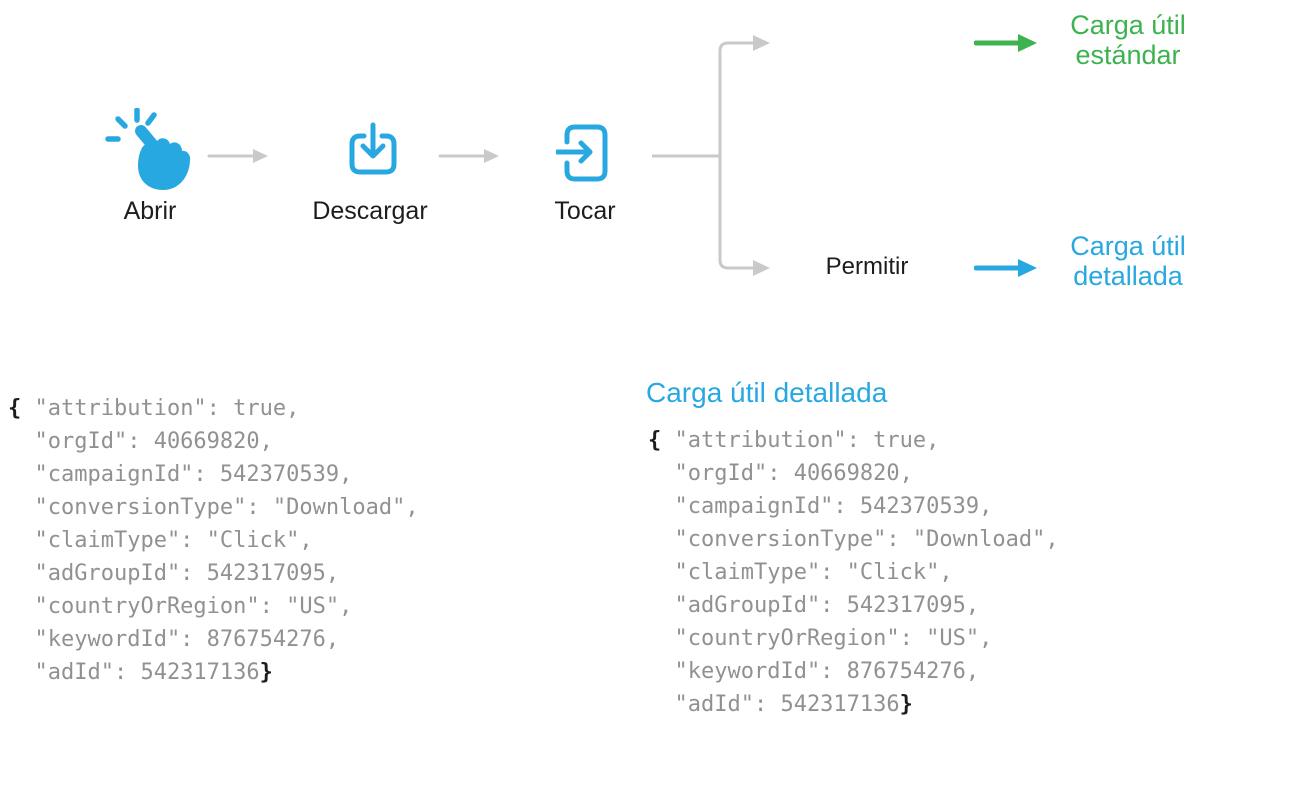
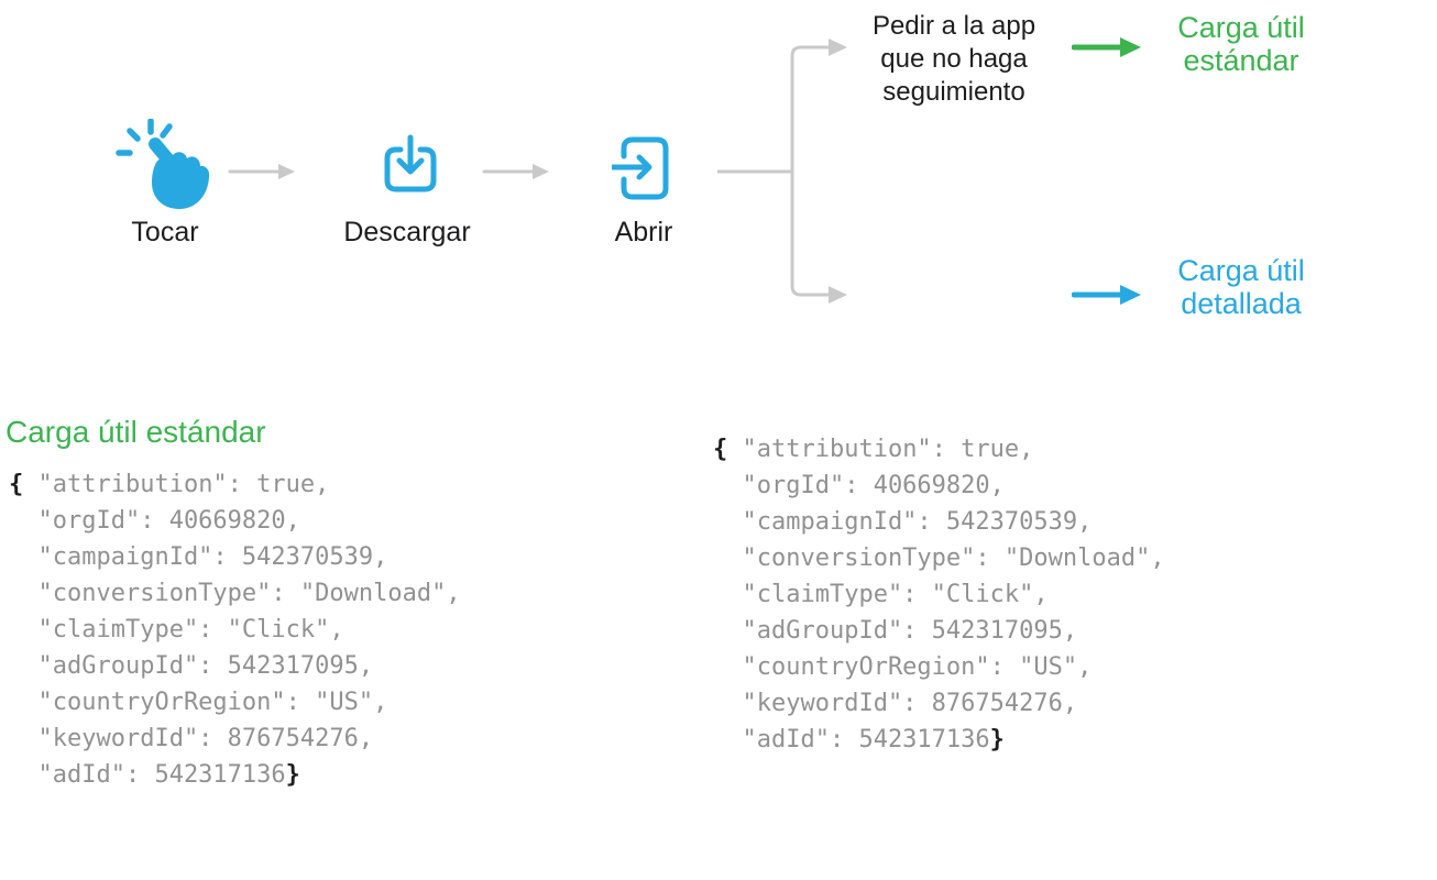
- Abrir
+ Tocar
  Descargar
- Tocar
+ Abrir
+ Pedir a la app
+ que no haga
+ seguimiento
  Carga útil
  estándar
- Permitir
  Carga útil
  detallada
+ Carga útil estándar
  { "attribution": true,
  "orgId": 40669820,
  "campaignId": 542370539,
  "conversionType": "Download",
  "claimType": "Click",
  "adGroupId": 542317095,
  "countryOrRegion": "US",
  "keywordId": 876754276,
  "adId": 542317136}
- Carga útil detallada
  { "attribution": true,
  "orgId": 40669820,
  "campaignId": 542370539,
  "conversionType": "Download",
  "claimType": "Click",
  "adGroupId": 542317095,
  "countryOrRegion": "US",
  "keywordId": 876754276,
  "adId": 542317136}
